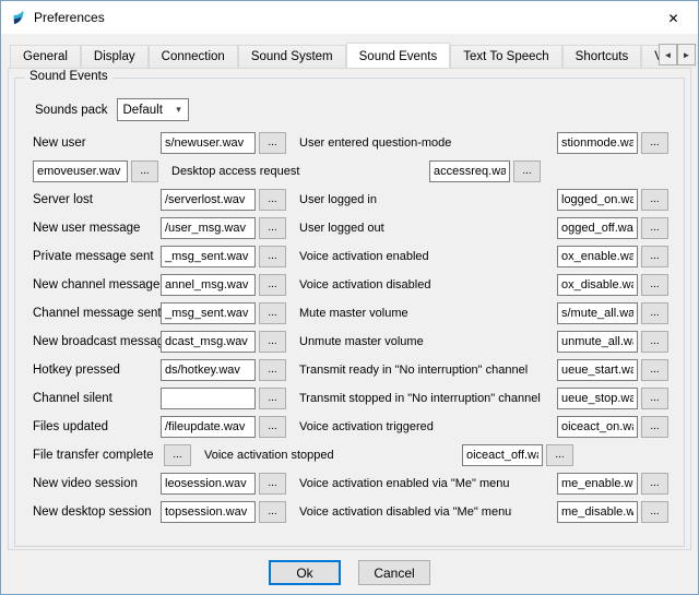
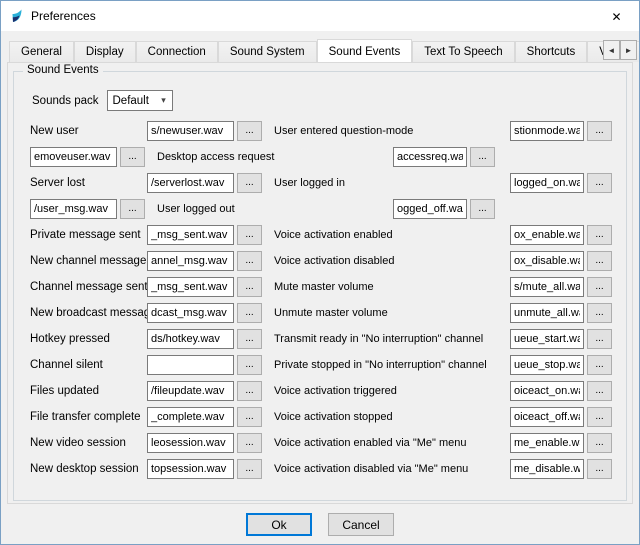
  Preferences
  ✕
  General
  Display
  Connection
  Sound System
  Sound Events
  Text To Speech
  Shortcuts
  ◄
  ►
  Sound Events
  Sounds pack
  Default
  ▾
  New user
  s/newuser.wav
  ...
  User entered question-mode
  stionmode.wa
  ...
  emoveuser.wav
  ...
  Desktop access request
  accessreq.wa
  ...
  Server lost
  /serverlost.wav
  ...
  User logged in
  logged_on.wa
  ...
- New user message
  /user_msg.wav
  ...
  User logged out
  ogged_off.wa
  ...
  Private message sent
  _msg_sent.wav
  ...
  Voice activation enabled
  ox_enable.wa
  ...
  New channel message
  annel_msg.wav
  ...
  Voice activation disabled
  ox_disable.w
  ...
  Channel message sen
  _msg_sent.wav
  ...
  Mute master volume
  s/mute_all.wa
  ...
  New broadcast messa
  dcast_msg.wav
  ...
  Unmute master volume
  unmute_all.w
  ...
  Hotkey pressed
  ds/hotkey.wav
  ...
  Transmit ready in "No interruption" channel
  ueue_start.w
  ...
  Channel silent
  ...
- Transmit stopped in "No interruption" channel
+ Private stopped in "No interruption" channel
  ueue_stop.wa
  ...
  Files updated
  /fileupdate.wav
  ...
  Voice activation triggered
  oiceact_on.w
  ...
  File transfer complete
+ _complete.wav
  ...
  Voice activation stopped
  oiceact_off.w
  ...
  New video session
  leosession.wav
  ...
  Voice activation enabled via "Me" menu
  me_enable.w
  ...
  New desktop session
  topsession.wav
  ...
  Voice activation disabled via "Me" menu
  me_disable.w
  ...
  Ok
  Cancel
